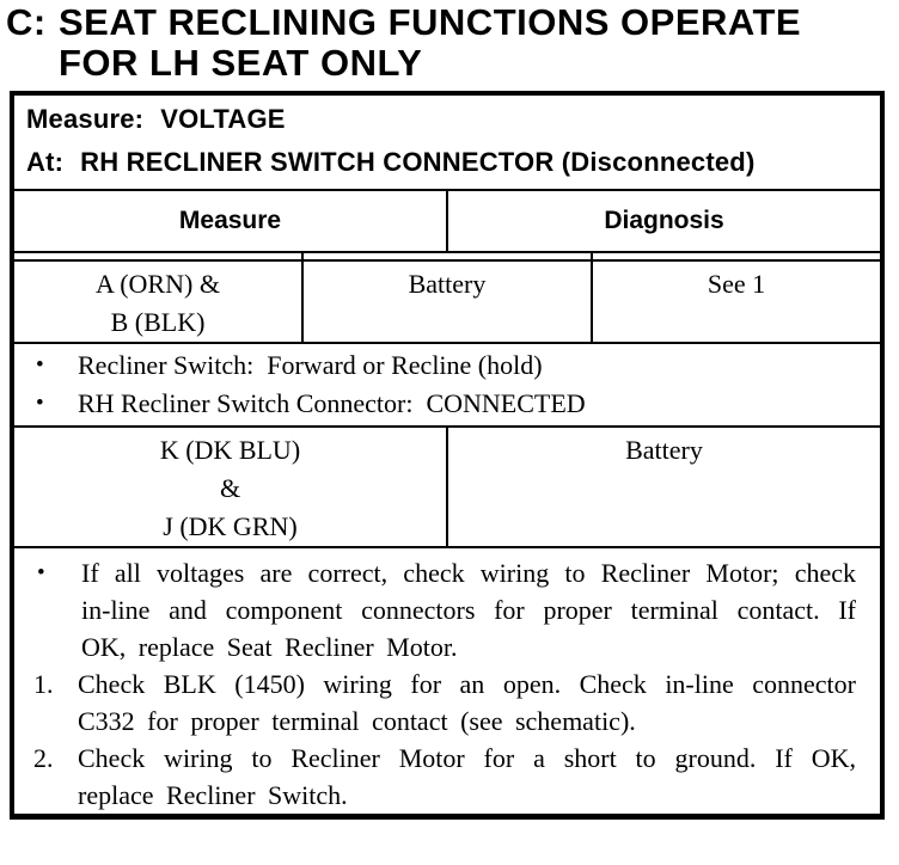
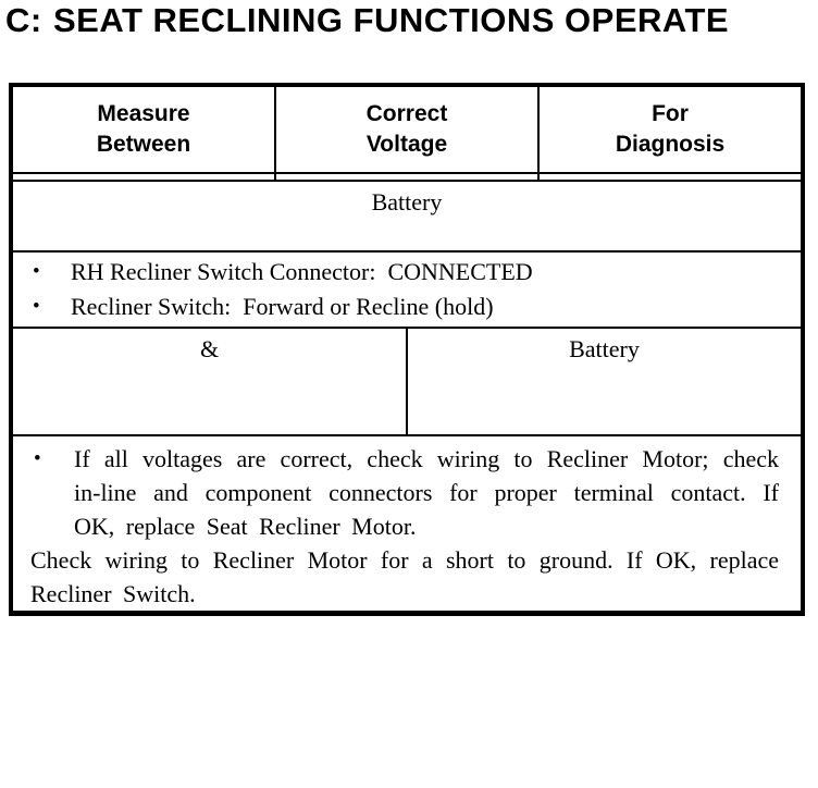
  C: SEAT RECLINING FUNCTIONS OPERATE
- FOR LH SEAT ONLY
- Measure: VOLTAGE
- At: RH RECLINER SWITCH CONNECTOR (Disconnected)
  Measure
+ Between
+ Correct
+ Voltage
+ For
  Diagnosis
- A (ORN) &
- B (BLK)
  Battery
- See 1
  •
- Recliner Switch: Forward or Recline (hold)
+ RH Recliner Switch Connector: CONNECTED
  •
- RH Recliner Switch Connector: CONNECTED
+ Recliner Switch: Forward or Recline (hold)
- K (DK BLU)
  &
- J (DK GRN)
  Battery
  •
  If all voltages are correct, check wiring to Recliner Motor; check in-line and component connectors for proper terminal contact. If OK, replace Seat Recliner Motor.
- 1.
- Check BLK (1450) wiring for an open. Check in-line connector C332 for proper terminal contact (see schematic).
- 2.
  Check wiring to Recliner Motor for a short to ground. If OK, replace Recliner Switch.
